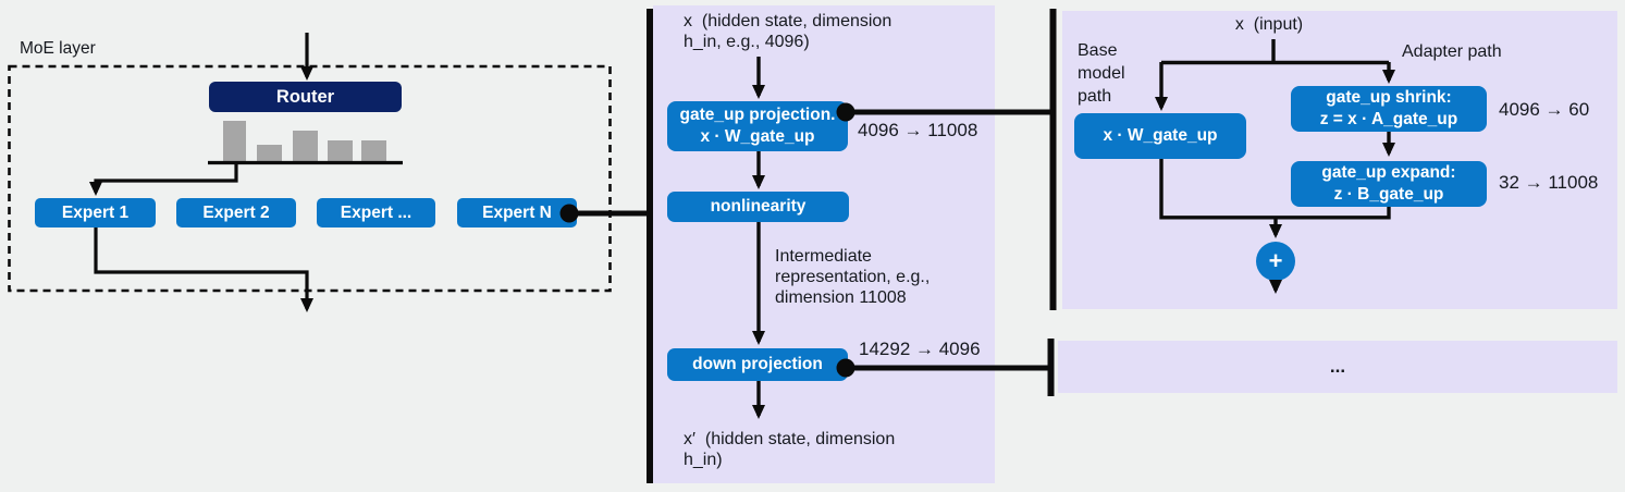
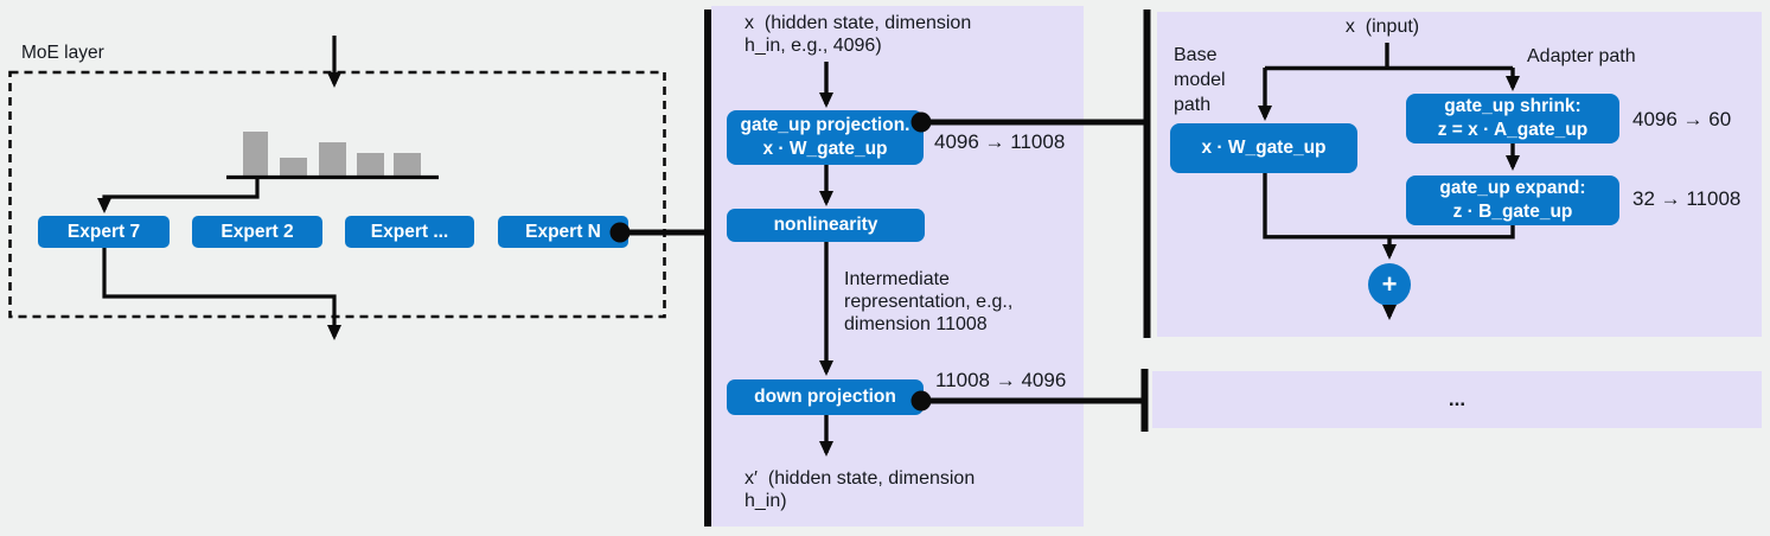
  ...
  MoE layer
- Router
- Expert 1
+ Expert 7
  Expert 2
  Expert ...
  Expert N
  x (hidden state, dimension
  h_in, e.g., 4096)
  gate_up projection.
  x · W_gate_up
  4096 → 11008
  nonlinearity
  Intermediate
  representation, e.g.,
  dimension 11008
  down projection
- 14292 → 4096
+ 11008 → 4096
  x′ (hidden state, dimension
  h_in)
  x (input)
  Base
  model
  path
  Adapter path
  x · W_gate_up
  gate_up shrink:
  z = x · A_gate_up
  4096 → 60
  gate_up expand:
  z · B_gate_up
  32 → 11008
  +
